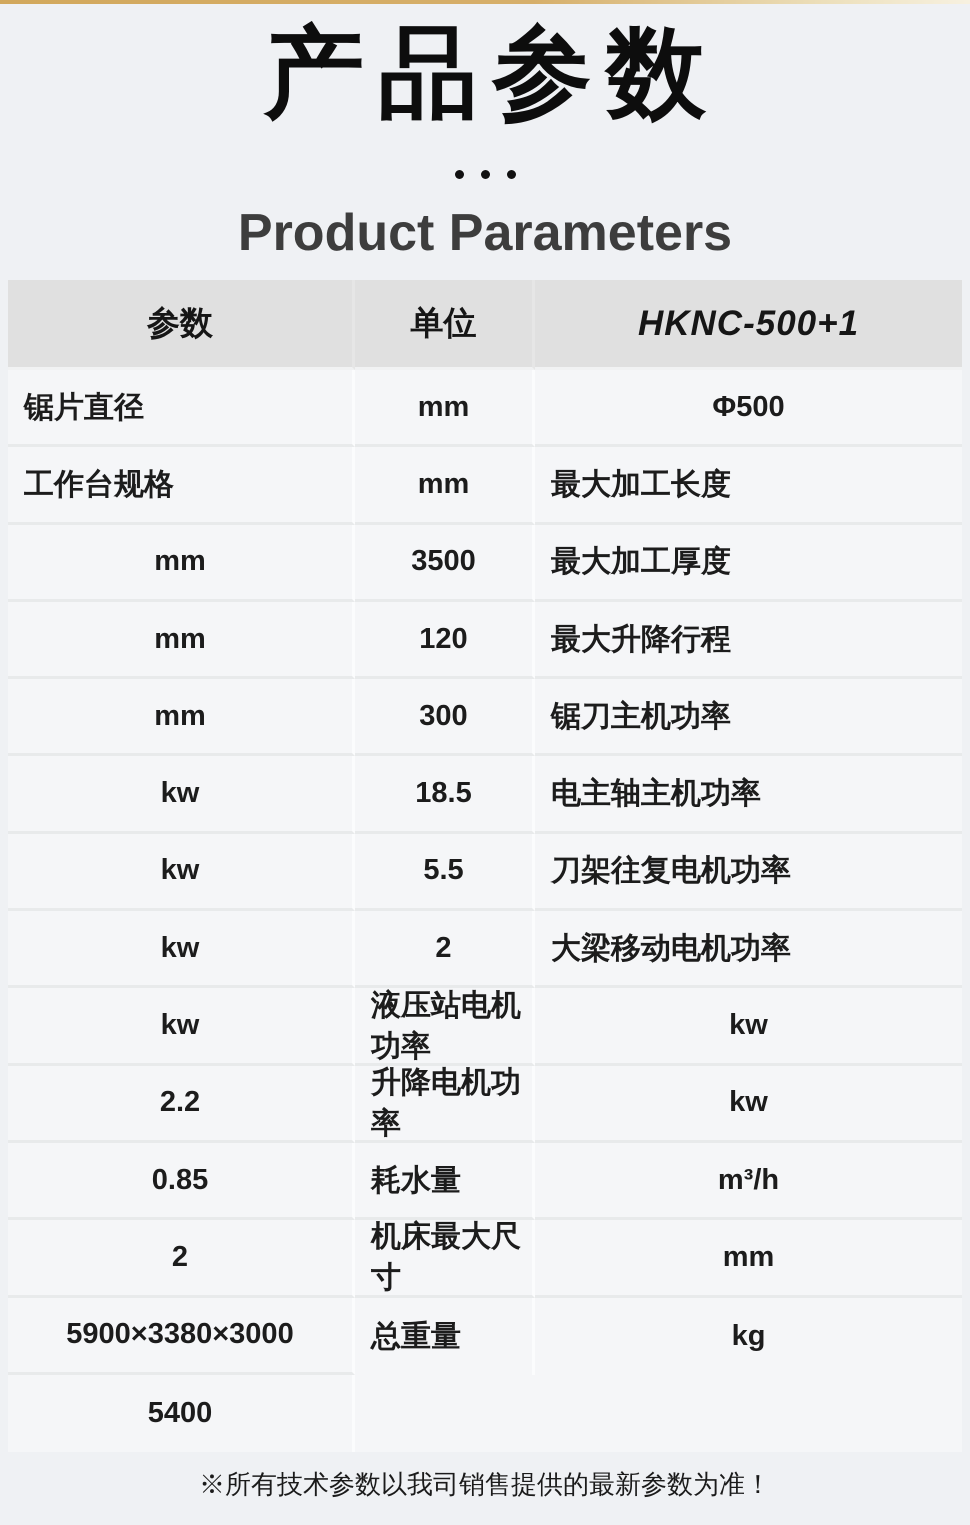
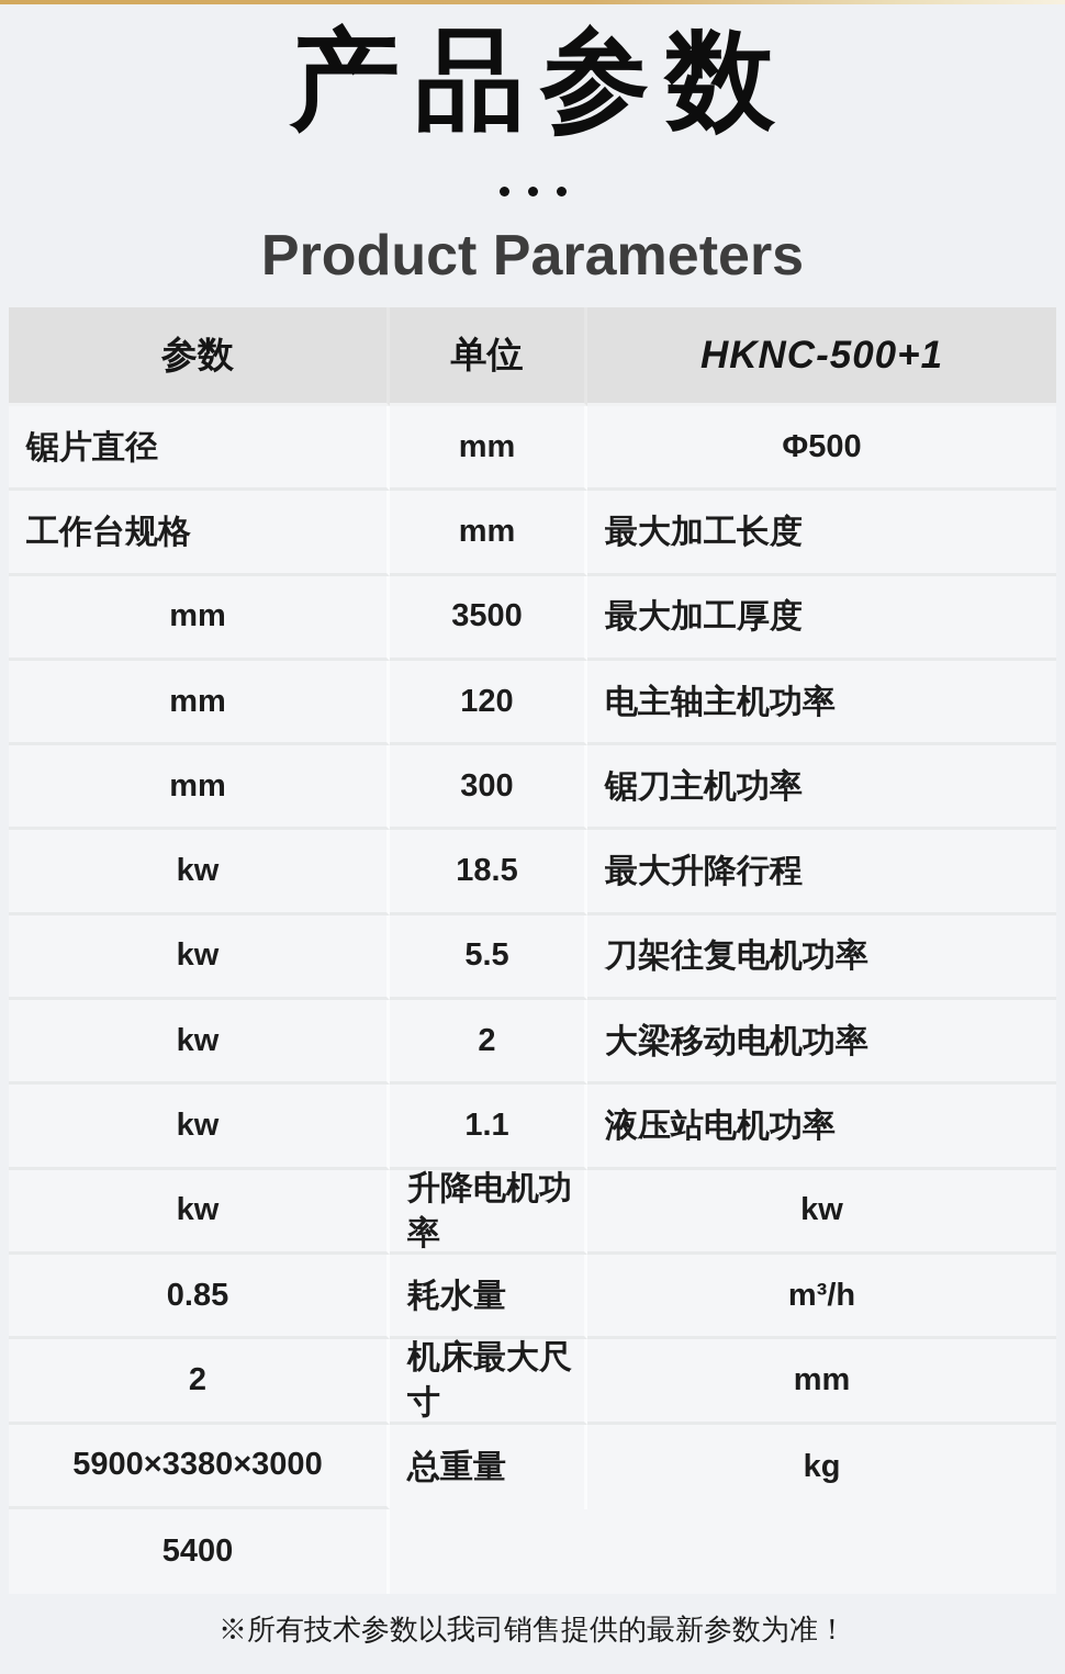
  产品参数
  Product Parameters
  参数
  单位
  HKNC-500+1
  锯片直径
  mm
  Φ500
  工作台规格
  mm
  最大加工长度
  mm
  3500
  最大加工厚度
  mm
  120
- 最大升降行程
+ 电主轴主机功率
  mm
  300
  锯刀主机功率
  kw
  18.5
- 电主轴主机功率
+ 最大升降行程
  kw
  5.5
  刀架往复电机功率
  kw
  2
  大梁移动电机功率
  kw
+ 1.1
  液压站电机功率
  kw
- 2.2
  升降电机功率
  kw
  0.85
  耗水量
  m³/h
  2
  机床最大尺寸
  mm
  5900×3380×3000
  总重量
  kg
  5400
  ※所有技术参数以我司销售提供的最新参数为准！
